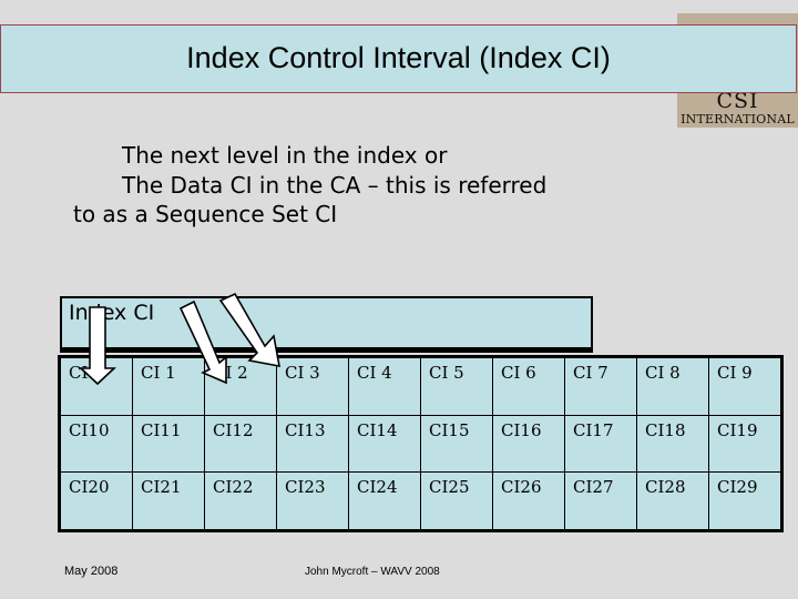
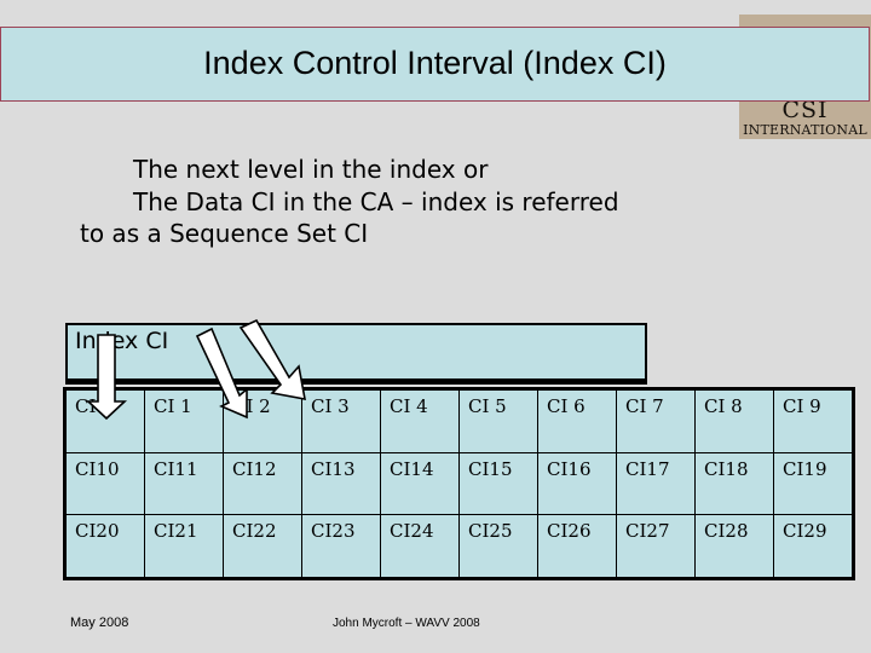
  CSI
  INTERNATIONAL
  Index Control Interval (Index CI)
  The next level in the index or
- The Data CI in the CA – this is referred
+ The Data CI in the CA – index is referred
  to as a Sequence Set CI
  Inex CI
  C	CI 1	I 2	CI 3	CI 4	CI 5	CI 6	CI 7	CI 8	CI 9
  CI10	CI11	CI12	CI13	CI14	CI15	CI16	CI17	CI18	CI19
  CI20	CI21	CI22	CI23	CI24	CI25	CI26	CI27	CI28	CI29
  May 2008
  John Mycroft – WAVV 2008
